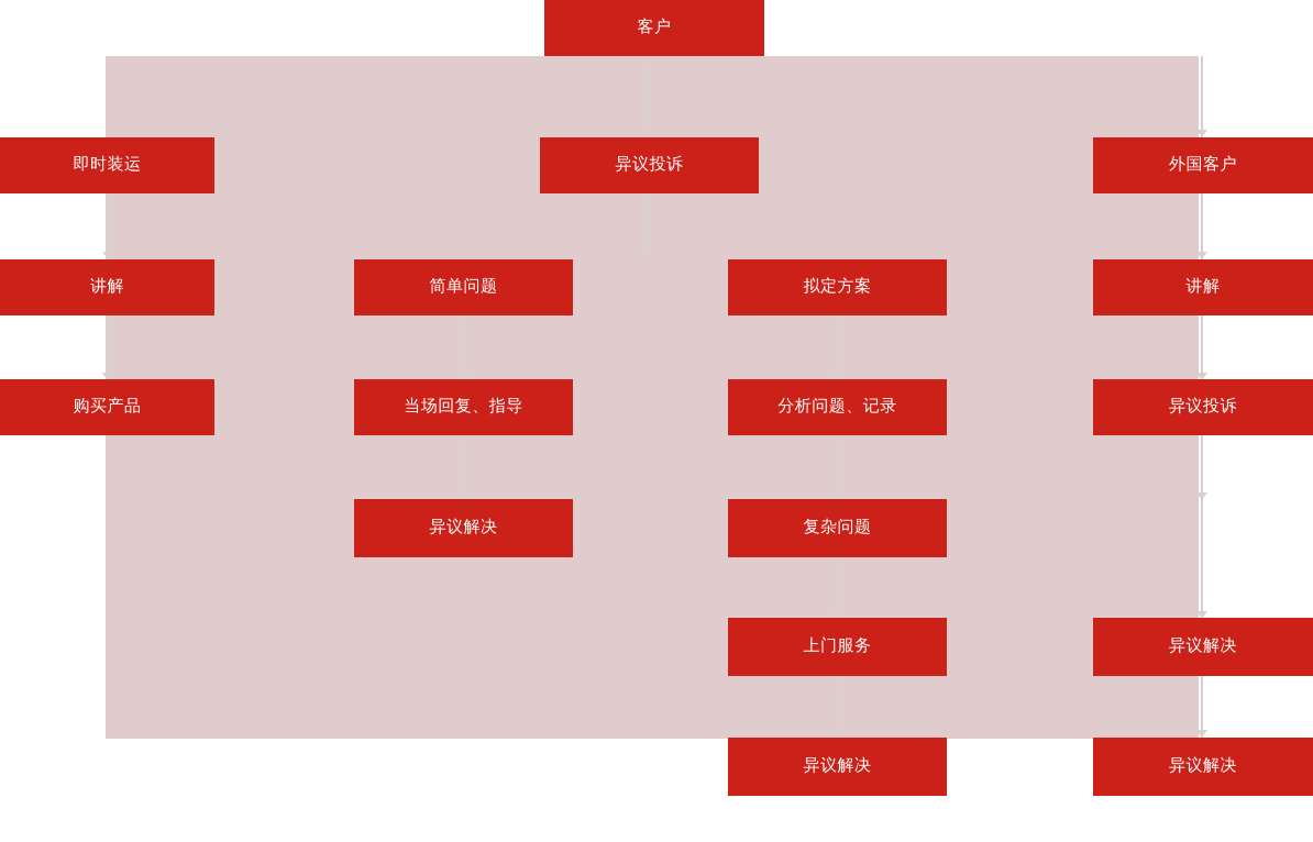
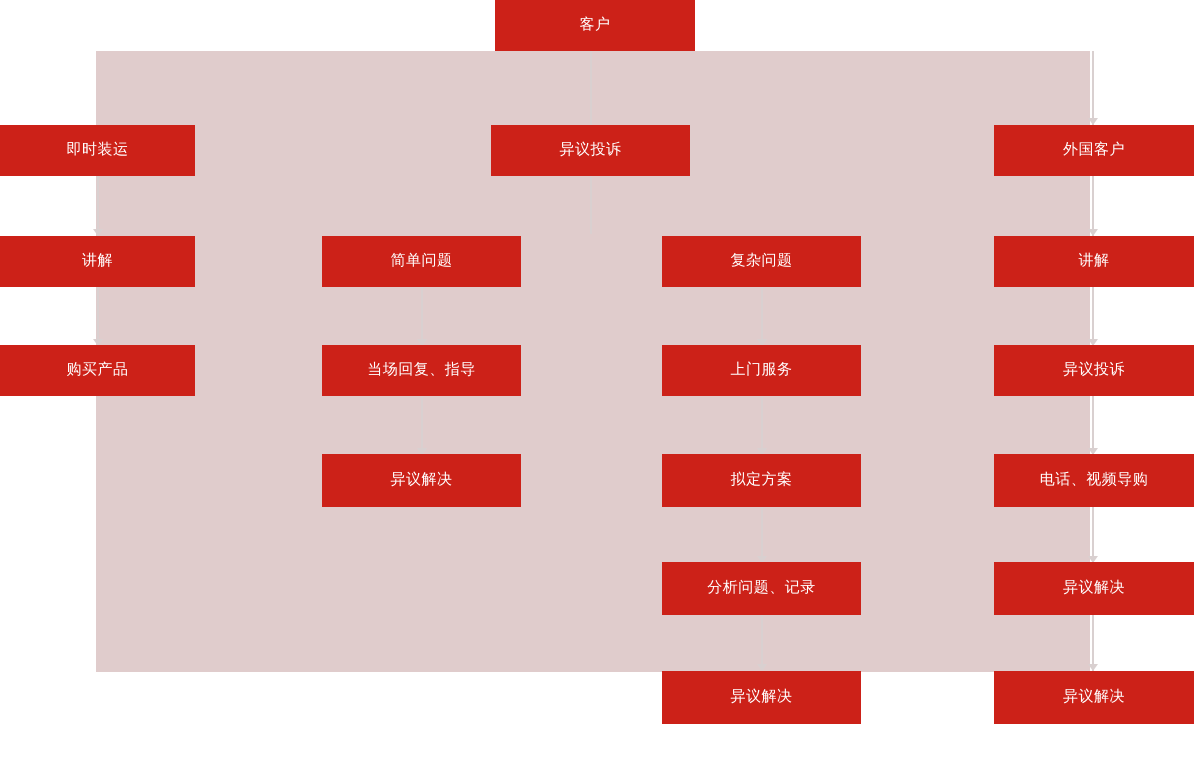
  客户
  即时装运
  讲解
  购买产品
  异议投诉
  简单问题
  当场回复、指导
  异议解决
- 拟定方案
+ 复杂问题
- 分析问题、记录
+ 上门服务
- 复杂问题
+ 拟定方案
- 上门服务
+ 分析问题、记录
  异议解决
  外国客户
  讲解
  异议投诉
+ 电话、视频导购
  异议解决
  异议解决
